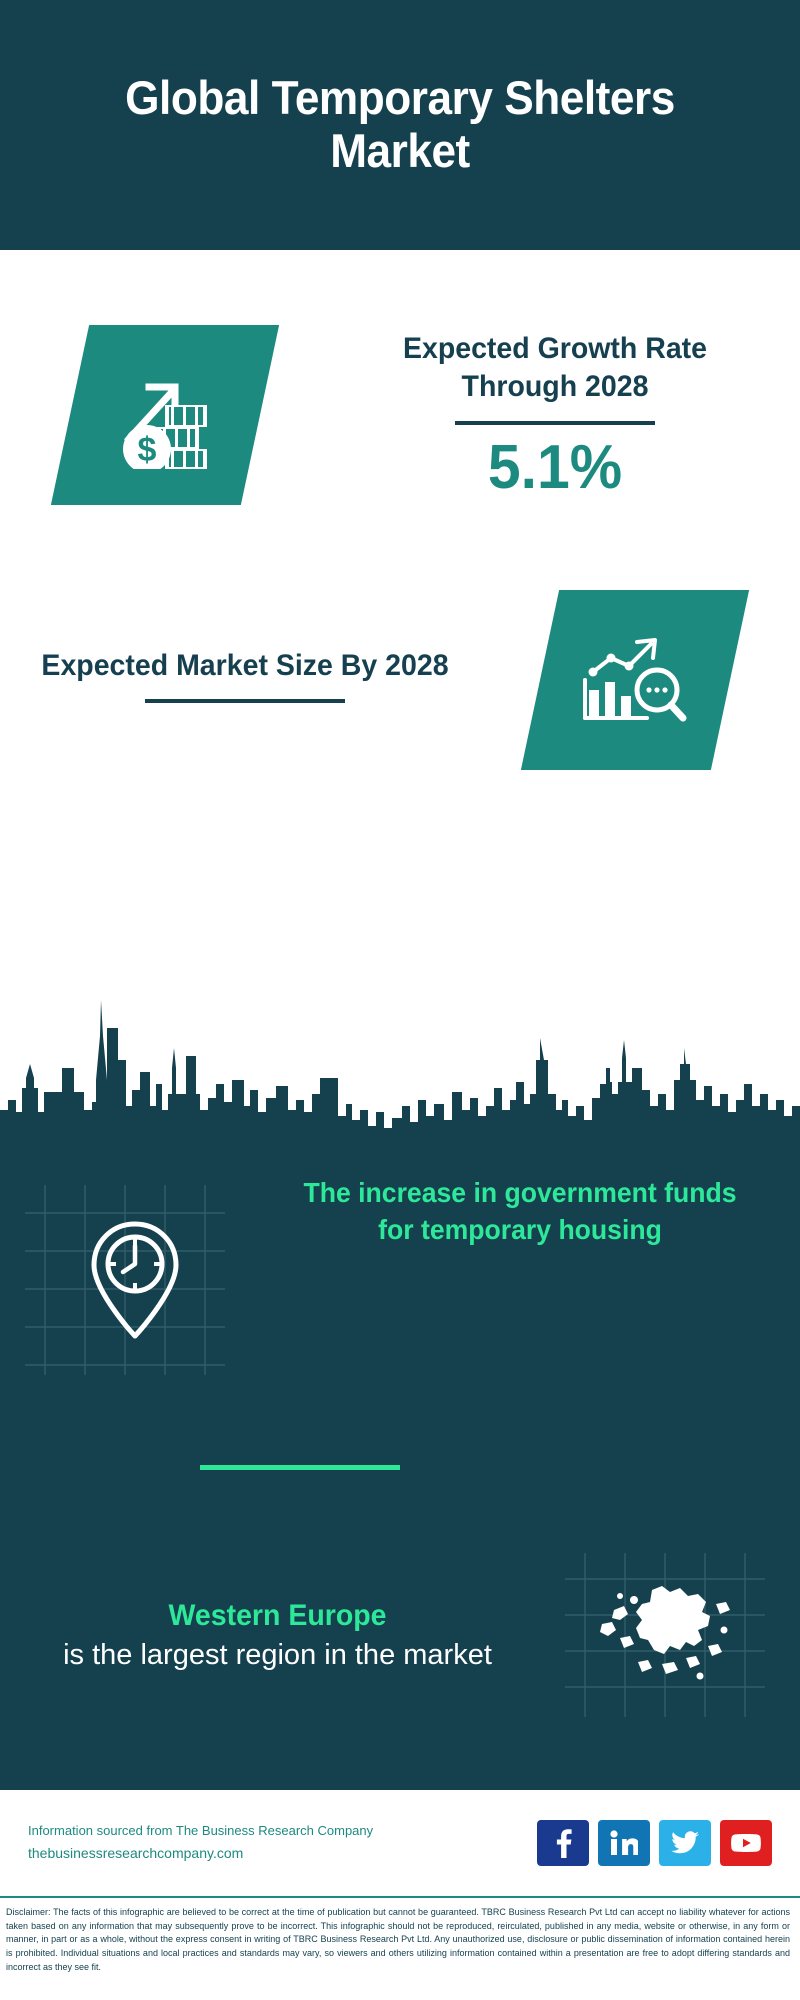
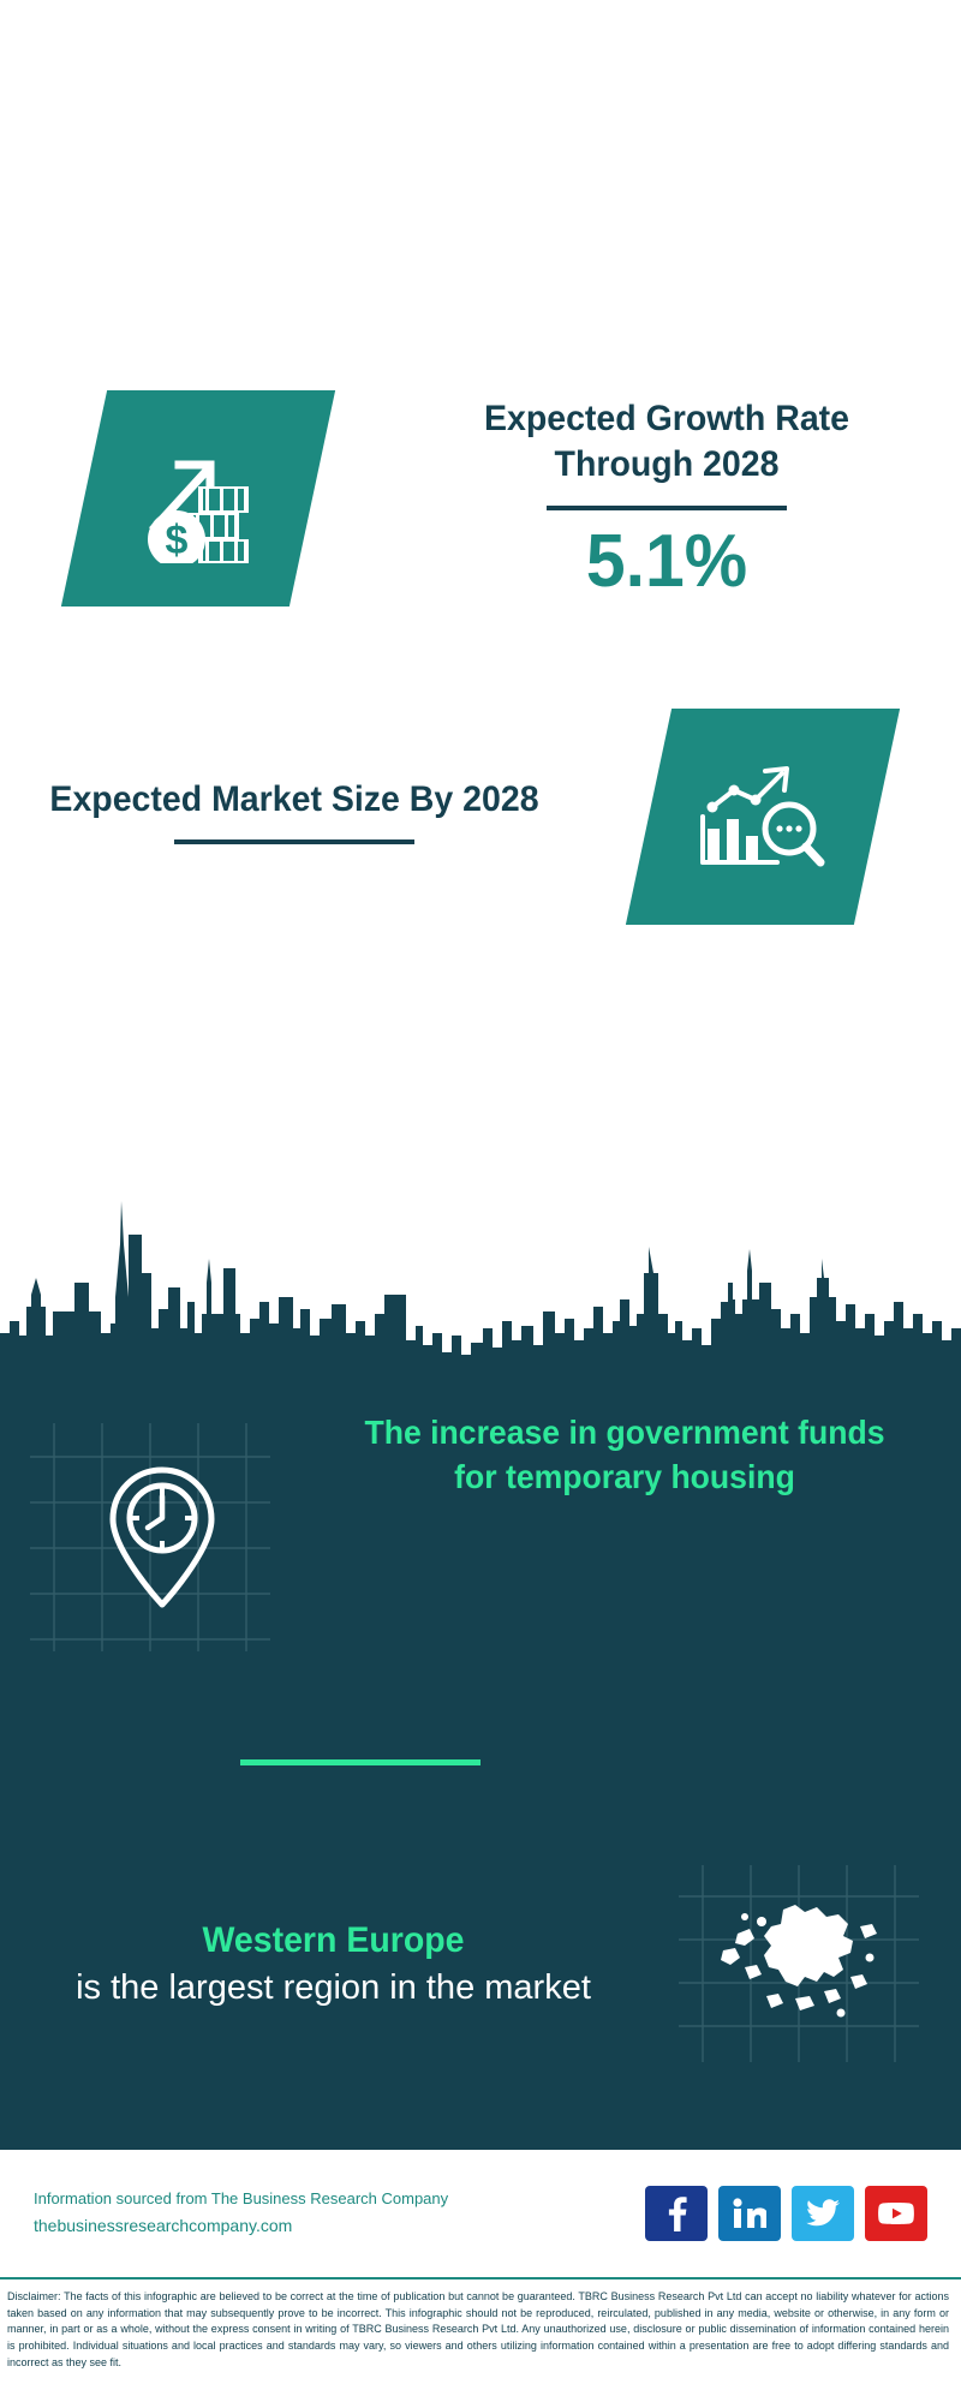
- Global Temporary Shelters Market
  Expected Growth Rate Through 2028
  5.1%
  Expected Market Size By 2028
  The increase in government funds for temporary housing
  Western Europe
  is the largest region in the market
  Information sourced from The Business Research Company
  thebusinessresearchcompany.com
  Disclaimer: The facts of this infographic are believed to be correct at the time of publication but cannot be guaranteed. TBRC Business Research Pvt Ltd can accept no liability whatever for actions taken based on any information that may subsequently prove to be incorrect. This infographic should not be reproduced, reirculated, published in any media, website or otherwise, in any form or manner, in part or as a whole, without the express consent in writing of TBRC Business Research Pvt Ltd. Any unauthorized use, disclosure or public dissemination of information contained herein is prohibited. Individual situations and local practices and standards may vary, so viewers and others utilizing information contained within a presentation are free to adopt differing standards and incorrect as they see fit.
